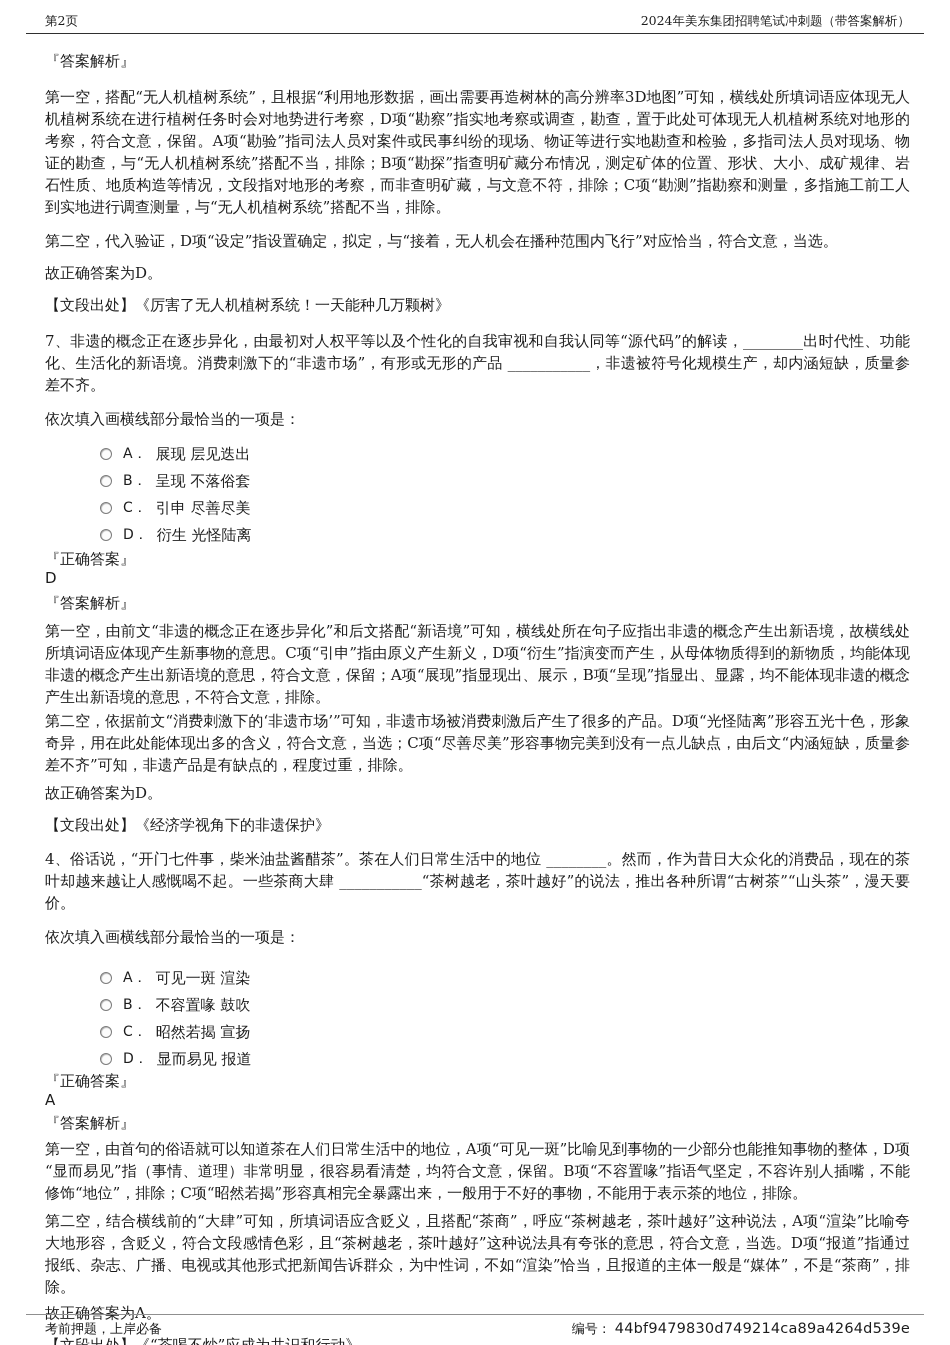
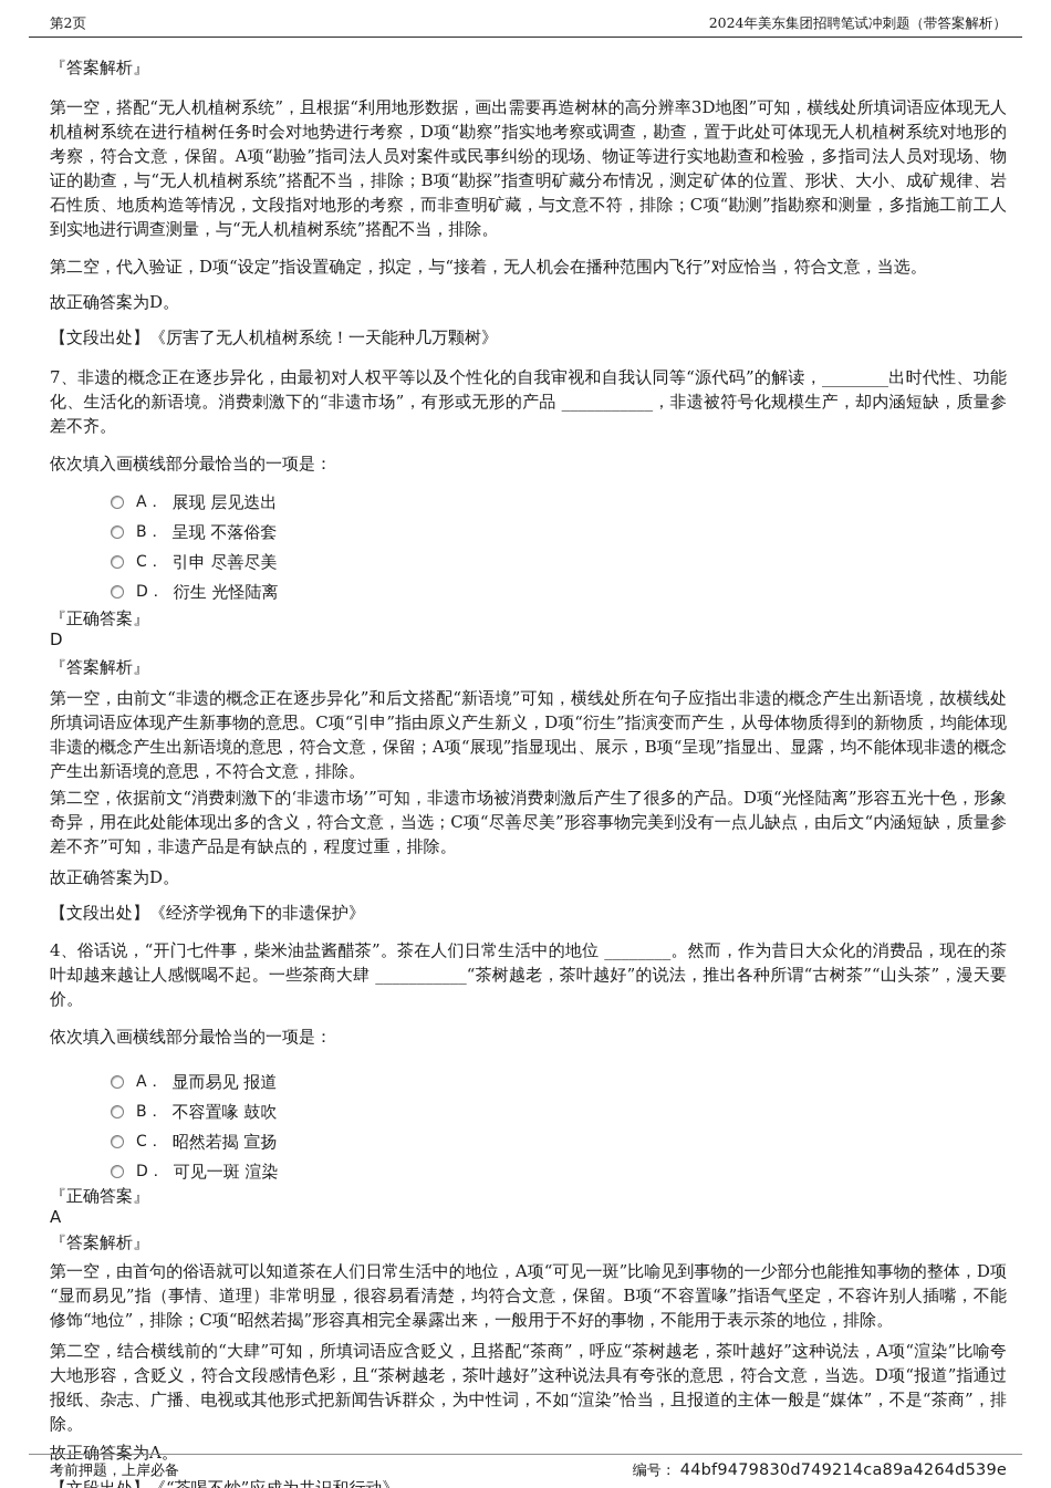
  第2页
  2024年美东集团招聘笔试冲刺题（带答案解析）
  『答案解析』
  第一空，搭配“无人机植树系统”，且根据“利用地形数据，画出需要再造树林的高分辨率3D地图”可知，横线处所填词语应体现无人机植树系统在进行植树任务时会对地势进行考察，D项“勘察”指实地考察或调查，勘查，置于此处可体现无人机植树系统对地形的考察，符合文意，保留。A项“勘验”指司法人员对案件或民事纠纷的现场、物证等进行实地勘查和检验，多指司法人员对现场、物证的勘查，与“无人机植树系统”搭配不当，排除；B项“勘探”指查明矿藏分布情况，测定矿体的位置、形状、大小、成矿规律、岩石性质、地质构造等情况，文段指对地形的考察，而非查明矿藏，与文意不符，排除；C项“勘测”指勘察和测量，多指施工前工人到实地进行调查测量，与“无人机植树系统”搭配不当，排除。
  第二空，代入验证，D项“设定”指设置确定，拟定，与“接着，无人机会在播种范围内飞行”对应恰当，符合文意，当选。
  故正确答案为D。
  【文段出处】《厉害了无人机植树系统！一天能种几万颗树》
  7、非遗的概念正在逐步异化，由最初对人权平等以及个性化的自我审视和自我认同等“源代码”的解读，________出时代性、功能化、生活化的新语境。消费刺激下的“非遗市场”，有形或无形的产品 ___________，非遗被符号化规模生产，却内涵短缺，质量参差不齐。
  依次填入画横线部分最恰当的一项是：
  A．
  展现 层见迭出
  B．
  呈现 不落俗套
  C．
  引申 尽善尽美
  D．
  衍生 光怪陆离
  『正确答案』
  D
  『答案解析』
  第一空，由前文“非遗的概念正在逐步异化”和后文搭配“新语境”可知，横线处所在句子应指出非遗的概念产生出新语境，故横线处所填词语应体现产生新事物的意思。C项“引申”指由原义产生新义，D项“衍生”指演变而产生，从母体物质得到的新物质，均能体现非遗的概念产生出新语境的意思，符合文意，保留；A项“展现”指显现出、展示，B项“呈现”指显出、显露，均不能体现非遗的概念产生出新语境的意思，不符合文意，排除。
  第二空，依据前文“消费刺激下的‘非遗市场’”可知，非遗市场被消费刺激后产生了很多的产品。D项“光怪陆离”形容五光十色，形象奇异，用在此处能体现出多的含义，符合文意，当选；C项“尽善尽美”形容事物完美到没有一点儿缺点，由后文“内涵短缺，质量参差不齐”可知，非遗产品是有缺点的，程度过重，排除。
  故正确答案为D。
  【文段出处】《经济学视角下的非遗保护》
  4、俗话说，“开门七件事，柴米油盐酱醋茶”。茶在人们日常生活中的地位 ________。然而，作为昔日大众化的消费品，现在的茶叶却越来越让人感慨喝不起。一些茶商大肆 ___________“茶树越老，茶叶越好”的说法，推出各种所谓“古树茶”“山头茶”，漫天要价。
  依次填入画横线部分最恰当的一项是：
  A．
- 可见一斑 渲染
+ 显而易见 报道
  B．
  不容置喙 鼓吹
  C．
  昭然若揭 宣扬
  D．
- 显而易见 报道
+ 可见一斑 渲染
  『正确答案』
  A
  『答案解析』
  第一空，由首句的俗语就可以知道茶在人们日常生活中的地位，A项“可见一斑”比喻见到事物的一少部分也能推知事物的整体，D项“显而易见”指（事情、道理）非常明显，很容易看清楚，均符合文意，保留。B项“不容置喙”指语气坚定，不容许别人插嘴，不能修饰“地位”，排除；C项“昭然若揭”形容真相完全暴露出来，一般用于不好的事物，不能用于表示茶的地位，排除。
  第二空，结合横线前的“大肆”可知，所填词语应含贬义，且搭配“茶商”，呼应“茶树越老，茶叶越好”这种说法，A项“渲染”比喻夸大地形容，含贬义，符合文段感情色彩，且“茶树越老，茶叶越好”这种说法具有夸张的意思，符合文意，当选。D项“报道”指通过报纸、杂志、广播、电视或其他形式把新闻告诉群众，为中性词，不如“渲染”恰当，且报道的主体一般是“媒体”，不是“茶商”，排除。
  故正确答案为A。
  考前押题，上岸必备
  编号：
  44bf9479830d749214ca89a4264d539e
